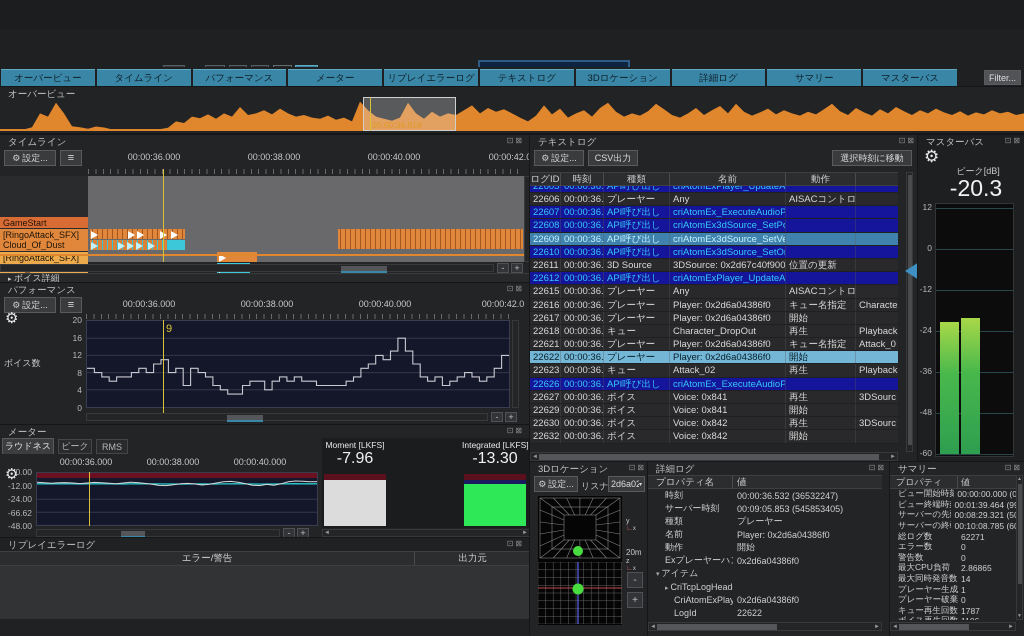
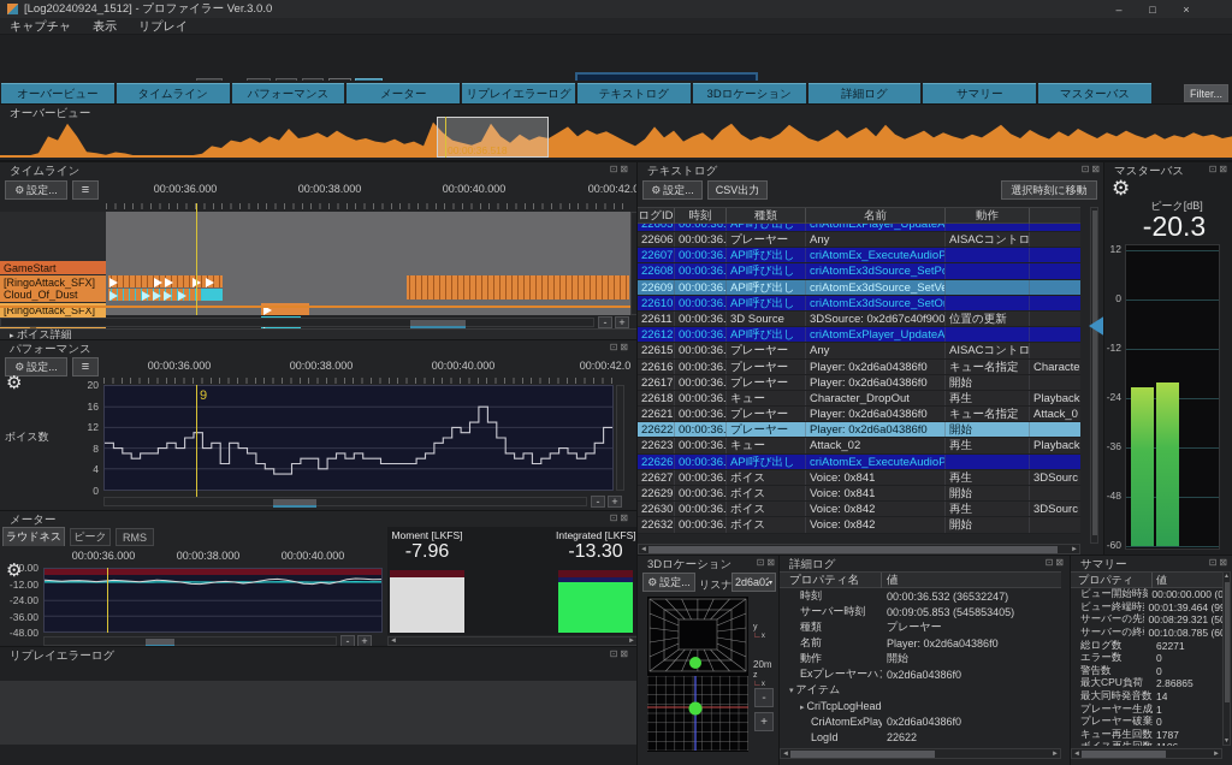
+ [Log20240924_1512] - プロファイラー Ver.3.0.0
+ –
+ □
+ ×
+ キャプチャ
+ 表示
+ リプレイ
  オーバービュー
  タイムライン
  パフォーマンス
  メーター
  リプレイエラーログ
  テキストログ
  3Dロケーション
  詳細ログ
  サマリー
  マスターバス
  Filter...
  オーバービュー
  00:00:36.518
  タイムライン
  ⊡⊠
  ⚙
  設定...
  ≡
  00:00:36.000
  00:00:38.000
  00:00:40.000
  00:00:42.0
  GameStart
  [RingoAttack_SFX]
  Cloud_Of_Dust
  [RingoAttack_SFX]
  -
  +
  ボイス詳細
  パフォーマンス
  ⊡⊠
  ⚙
  設定...
  ≡
  00:00:36.000
  00:00:38.000
  00:00:40.000
  00:00:42.0
  ⚙
  ボイス数
  20
  16
  12
  8
  4
  0
  9
  -
  +
  メーター
  ⊡⊠
  ラウドネス
  ピーク
  RMS
  ⚙
  00:00:36.000
  00:00:38.000
  00:00:40.000
  0.00
  -12.00
  -24.00
- -66.62
+ -36.00
  -48.00
  -
  +
  Moment [LKFS]
  -7.96
  Integrated [LKFS]
  -13.30
  リプレイエラーログ
  ⊡⊠
- エラー/警告
- 出力元
  テキストログ
  ⊡⊠
  ⚙
  設定...
  CSV出力
  選択時刻に移動
  ログID
  時刻
  種類
  名前
  動作
  22605
  00:00:36.
  API呼び出し
  criAtomExPlayer_UpdateA
  22606
  00:00:36.
  プレーヤー
  Any
  22607
  00:00:36.
  API呼び出し
  criAtomEx_ExecuteAudioP
  22608
  00:00:36.
  API呼び出し
  criAtomEx3dSource_SetPo
  22609
  00:00:36.
  API呼び出し
  criAtomEx3dSource_SetVe
  22610
  00:00:36.
  API呼び出し
  criAtomEx3dSource_SetOr
  22611
  00:00:36.
  3D Source
  3DSource: 0x2d67c40f900
  位置の更新
  22612
  00:00:36.
  API呼び出し
  criAtomExPlayer_UpdateA
  22615
  00:00:36.
  プレーヤー
  Any
  22616
  00:00:36.
  プレーヤー
  Player: 0x2d6a04386f0
  キュー名指定
  Characte
  22617
  00:00:36.
  プレーヤー
  Player: 0x2d6a04386f0
  開始
  22618
  00:00:36.
  キュー
  Character_DropOut
  再生
  Playback
  22621
  00:00:36.
  プレーヤー
  Player: 0x2d6a04386f0
  キュー名指定
  Attack_0
  22622
  00:00:36.
  プレーヤー
  Player: 0x2d6a04386f0
  開始
  22623
  00:00:36.
  キュー
  Attack_02
  再生
  Playback
  22626
  00:00:36.
  API呼び出し
  criAtomEx_ExecuteAudioP
  22627
  00:00:36.
  ボイス
  Voice: 0x841
  再生
  3DSourc
  22629
  00:00:36.
  ボイス
  Voice: 0x841
  開始
  22630
  00:00:36.
  ボイス
  Voice: 0x842
  再生
  3DSourc
  22632
  00:00:36.
  ボイス
  Voice: 0x842
  開始
  マスターバス
  ⊡⊠
  ⚙
  ピーク[dB]
  -20.3
  12
  0
  -12
  -24
  -36
  -48
  -60
  3Dロケーション
  ⊡⊠
  ⚙
  設定...
  リスナ
  2d6a02
  20m
  -
  +
  詳細ログ
  ⊡⊠
  プロパティ名
  値
  時刻
  00:00:36.532 (36532247)
  サーバー時刻
  00:09:05.853 (545853405)
  種類
  プレーヤー
  名前
  Player: 0x2d6a04386f0
  動作
  開始
  Exプレーヤーハ
  0x2d6a04386f0
  アイテム
  CriTcpLogHead
  CriAtomExPlay
  0x2d6a04386f0
  LogId
  22622
  サマリー
  ⊡⊠
  プロパティ
  値
  ビュー開始時刻
  00:00:00.000 (0
  ビュー終端時
  00:01:39.464 (9
  00:08:29.321 (5
  00:10:08.785 (6
  総ログ数
  62271
  エラー数
  0
  警告数
  0
  最大CPU負荷
  2.86865
  最大同時発音数
  14
  プレーヤー生成
  1
  プレーヤー破棄
  0
  キュー再生回数
  1787
